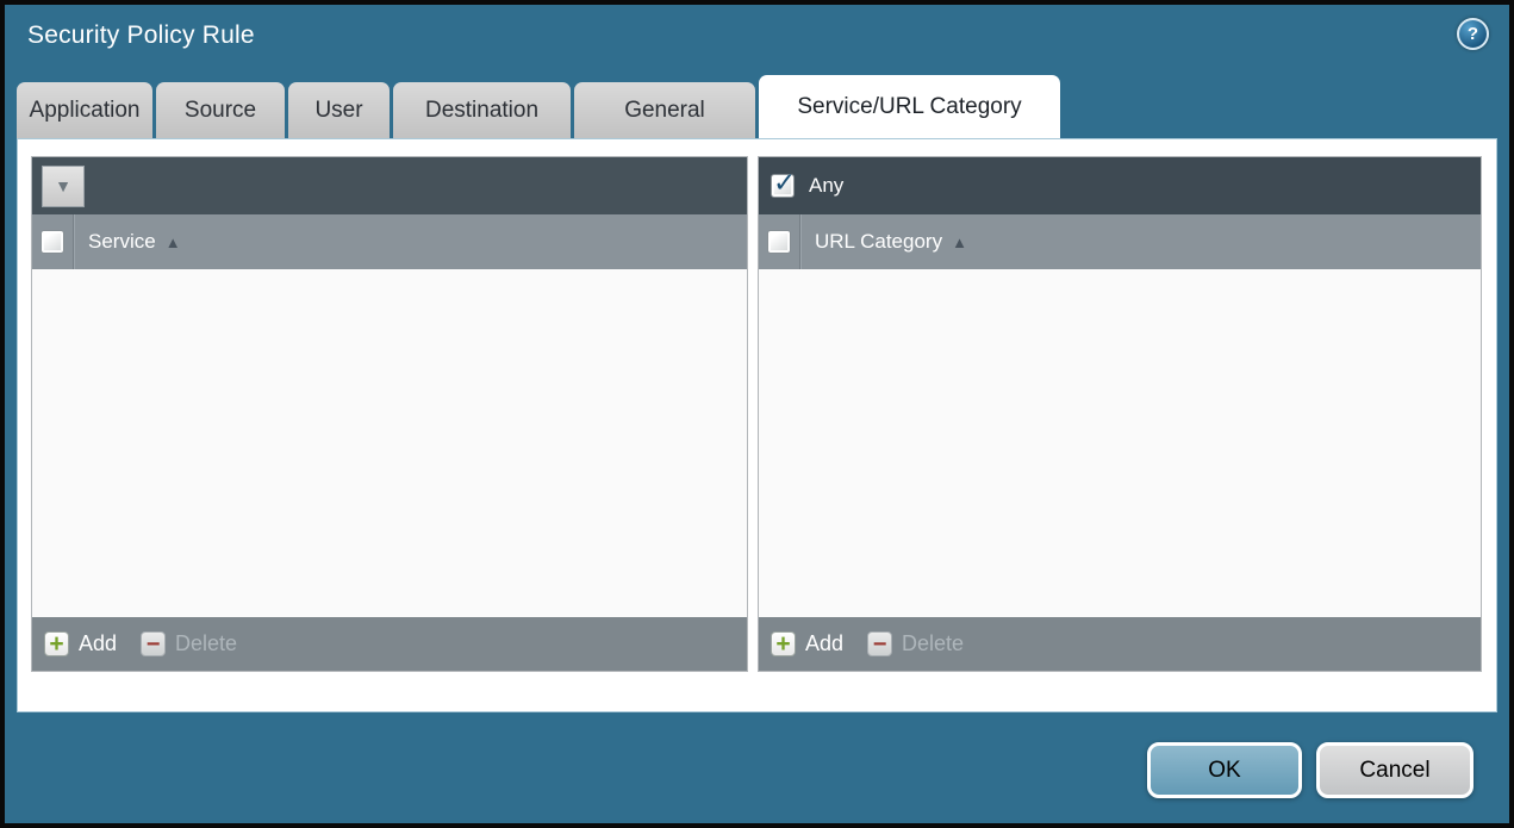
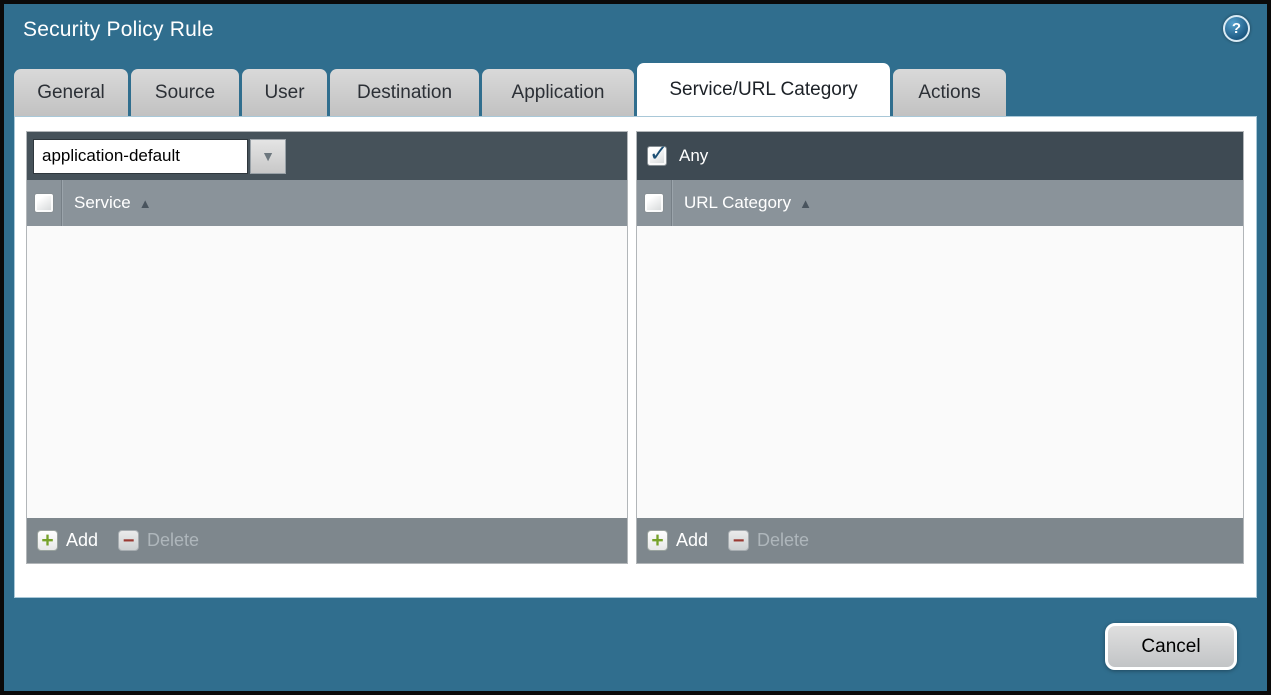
  Security Policy Rule
  ?
- Application
+ General
  Source
  User
  Destination
- General
+ Application
  Service/URL Category
+ Actions
+ application-default
  ▼
  Service
  ▲
  +
  Add
  −
  Delete
  ✓
  Any
  URL Category
  ▲
  +
  Add
  −
  Delete
- OK
  Cancel
